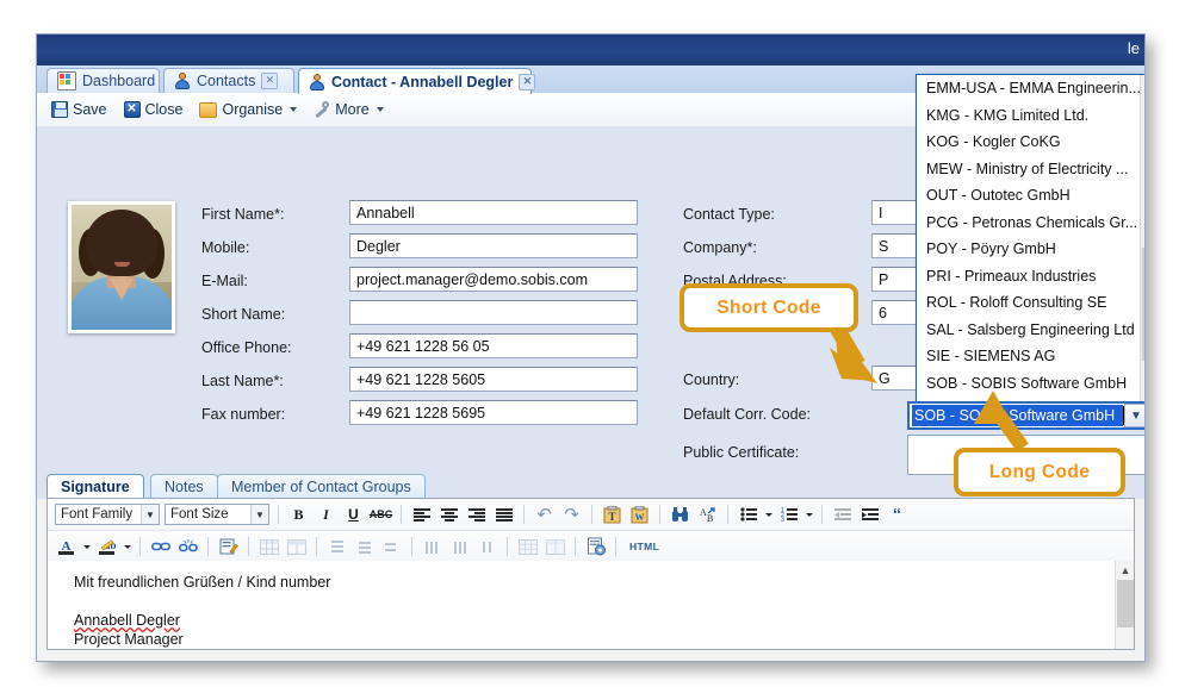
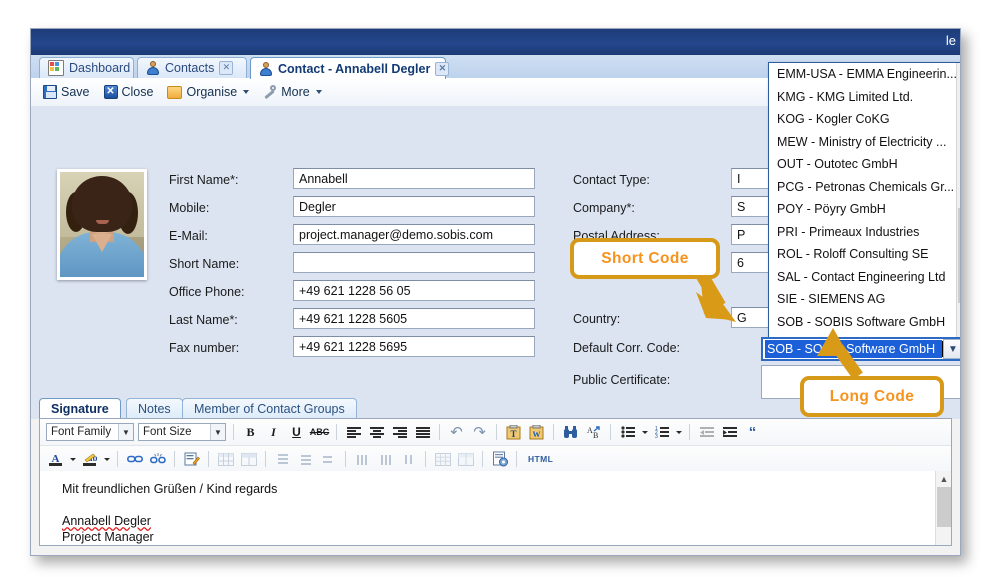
  le
  Dashboard
  Contacts
  ✕
  Contact - Annabell Degler
  ✕
  Save
  ✕
  Close
  Organise
  More
  First Name*:
  Annabell
  Mobile:
  Degler
  E-Mail:
  project.manager@demo.sobis.com
  Short Name:
  Office Phone:
  +49 621 1228 56 05
  Last Name*:
  +49 621 1228 5605
  Fax number:
  +49 621 1228 5695
  Contact Type:
  I
  Company*:
  S
  Postal Address:
  P
  6
  Country:
  G
  Default Corr. Code:
  Public Certificate:
  Signature
  Notes
  Member of Contact Groups
  Font Family
  ▼
  Font Size
  ▼
  B
  I
  U
  ABC
  ↶
  ↷
  T
  W
  A
  B
  “
  A
  HTML
- Mit freundlichen Grüßen / Kind number
+ Mit freundlichen Grüßen / Kind regards
  Annabell Degler
  Project Manager
  ▲
  SOB - SO Software GmbH
  ▼
  EMM-USA - EMMA Engineerin..
  KMG - KMG Limited Ltd.
  KOG - Kogler CoKG
  MEW - Ministry of Electricity ...
  OUT - Outotec GmbH
  PCG - Petronas Chemicals Gr...
  POY - Pöyry GmbH
  PRI - Primeaux Industries
  ROL - Roloff Consulting SE
- SAL - Salsberg Engineering Ltd
+ SAL - Contact Engineering Ltd
  SIE - SIEMENS AG
  SOB - SOBIS Software GmbH
  Short Code
  Long Code
